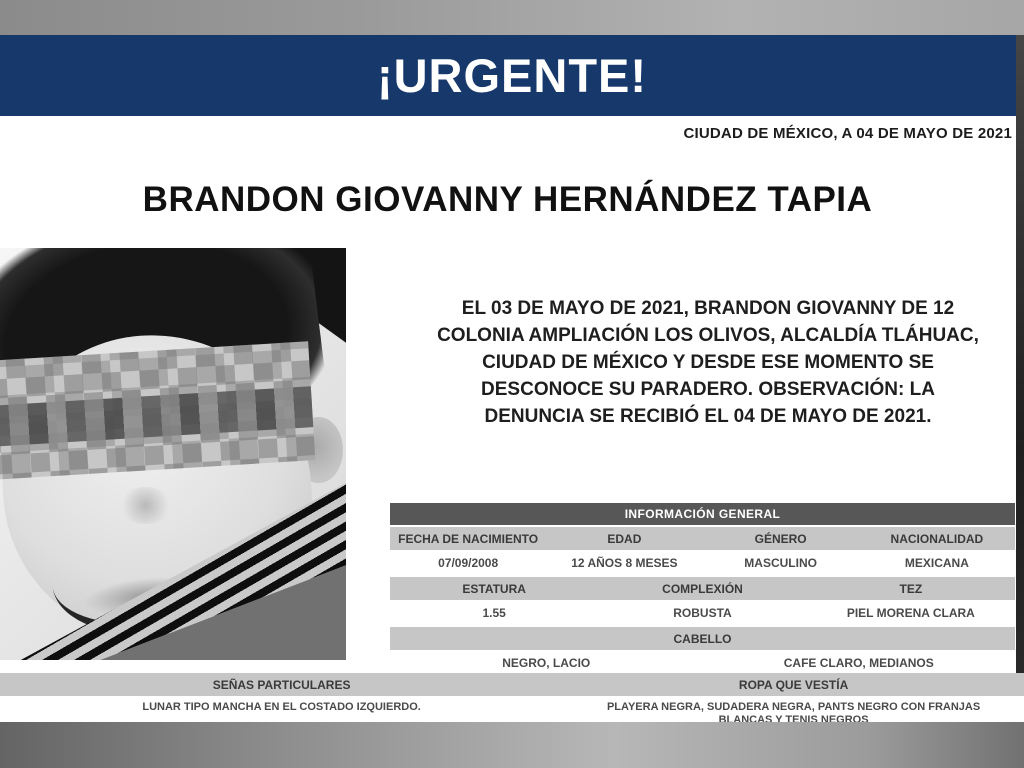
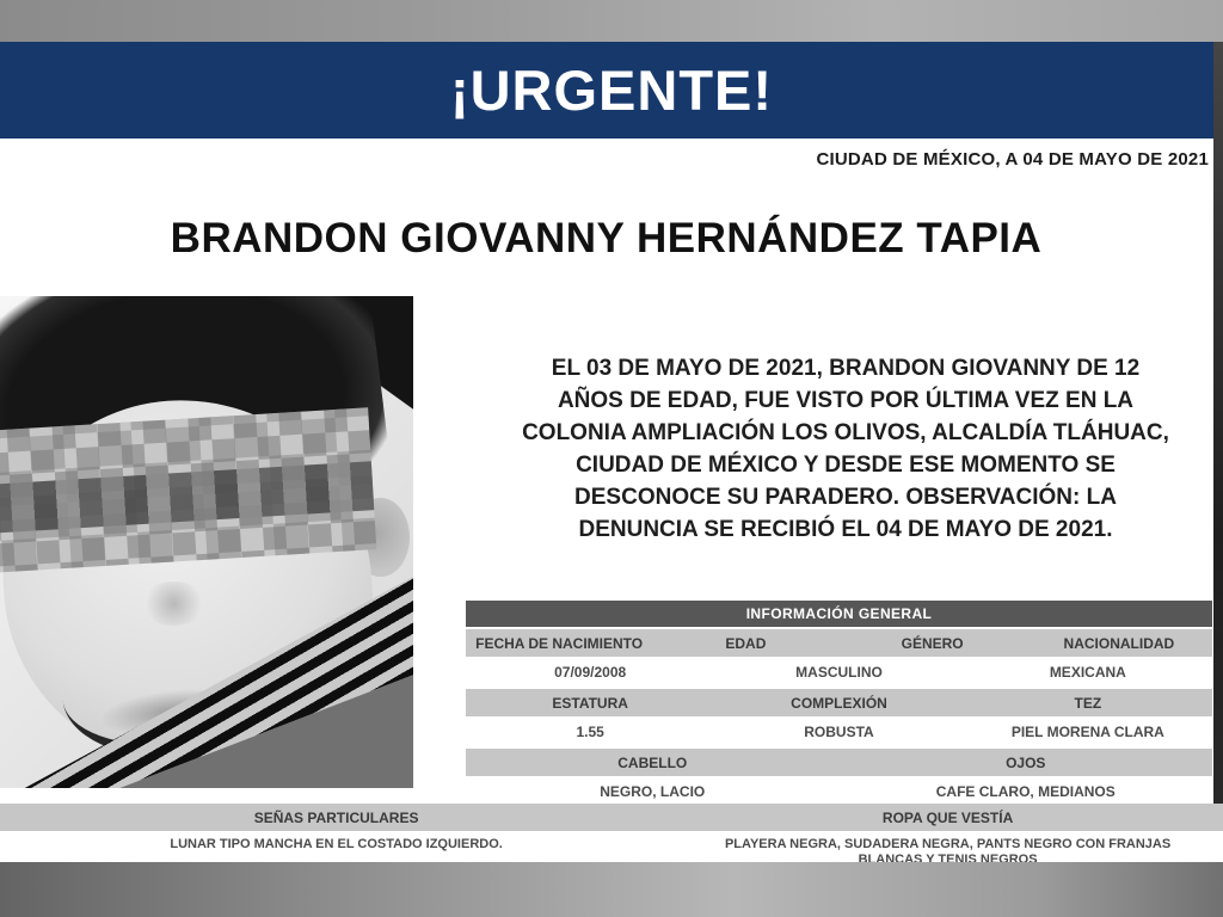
  ¡URGENTE!
  CIUDAD DE MÉXICO, A 04 DE MAYO DE 2021
  BRANDON GIOVANNY HERNÁNDEZ TAPIA
  EL 03 DE MAYO DE 2021, BRANDON GIOVANNY DE 12
+ AÑOS DE EDAD, FUE VISTO POR ÚLTIMA VEZ EN LA
  COLONIA AMPLIACIÓN LOS OLIVOS, ALCALDÍA TLÁHUAC,
  CIUDAD DE MÉXICO Y DESDE ESE MOMENTO SE
  DESCONOCE SU PARADERO. OBSERVACIÓN: LA
  DENUNCIA SE RECIBIÓ EL 04 DE MAYO DE 2021.
  INFORMACIÓN GENERAL
  FECHA DE NACIMIENTO
  EDAD
  GÉNERO
  NACIONALIDAD
  07/09/2008
- 12 AÑOS 8 MESES
  MASCULINO
  MEXICANA
  ESTATURA
  COMPLEXIÓN
  TEZ
  1.55
  ROBUSTA
  PIEL MORENA CLARA
  CABELLO
+ OJOS
  NEGRO, LACIO
  CAFE CLARO, MEDIANOS
  SEÑAS PARTICULARES
  ROPA QUE VESTÍA
  LUNAR TIPO MANCHA EN EL COSTADO IZQUIERDO.
  PLAYERA NEGRA, SUDADERA NEGRA, PANTS NEGRO CON FRANJAS BLANCAS Y TENIS NEGROS
